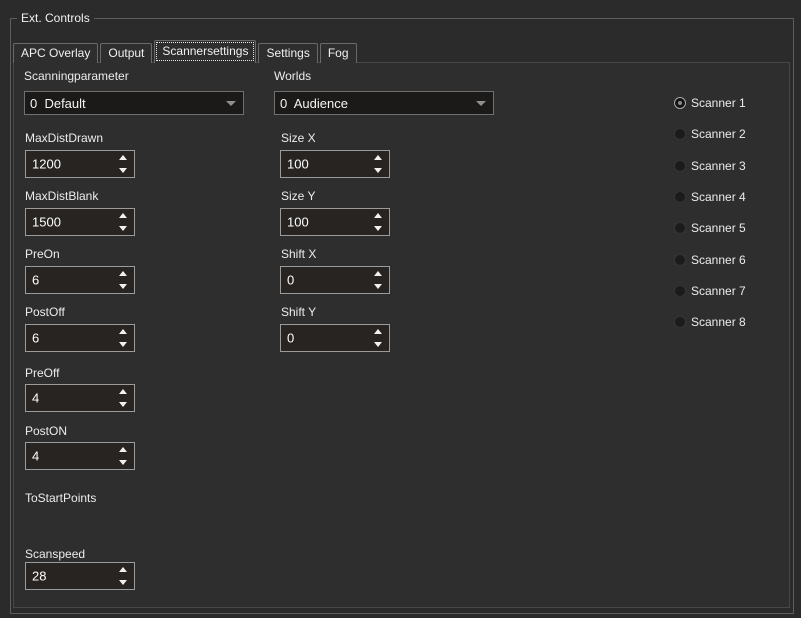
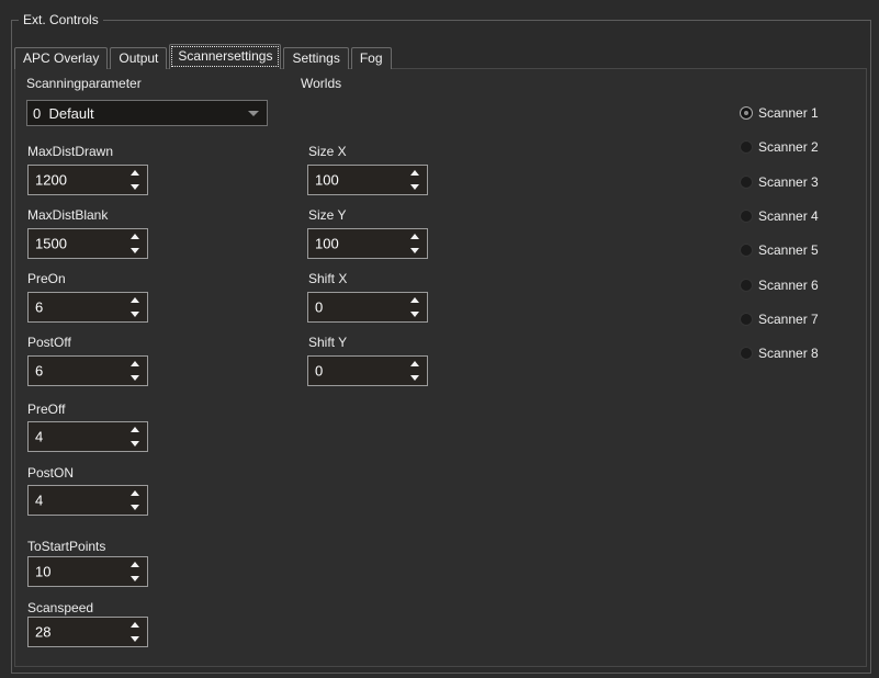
  Ext. Controls
  APC Overlay
  Output
  Scannersettings
  Settings
  Fog
  Scanningparameter
  0 Default
  MaxDistDrawn
  1200
  MaxDistBlank
  1500
  PreOn
  6
  PostOff
  6
  PreOff
  4
  PostON
  4
  ToStartPoints
+ 10
  Scanspeed
  28
  Worlds
- 0 Audience
  Size X
  100
  Size Y
  100
  Shift X
  0
  Shift Y
  0
  Scanner 1
  Scanner 2
  Scanner 3
  Scanner 4
  Scanner 5
  Scanner 6
  Scanner 7
  Scanner 8
